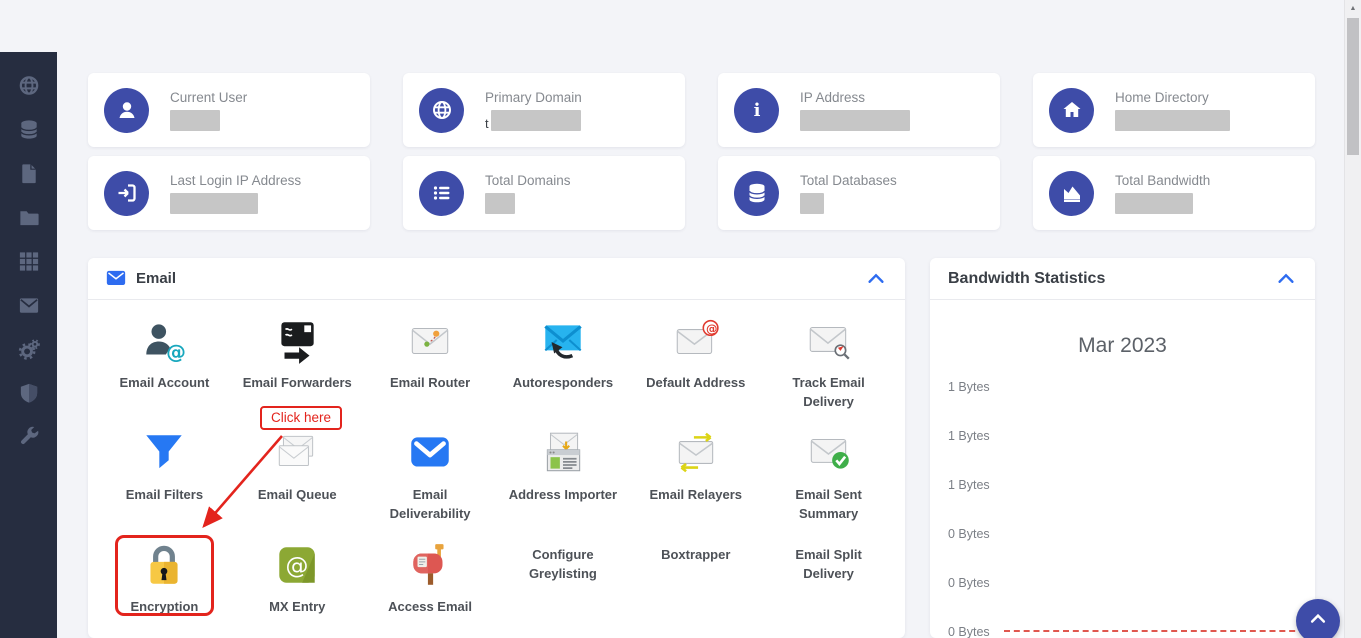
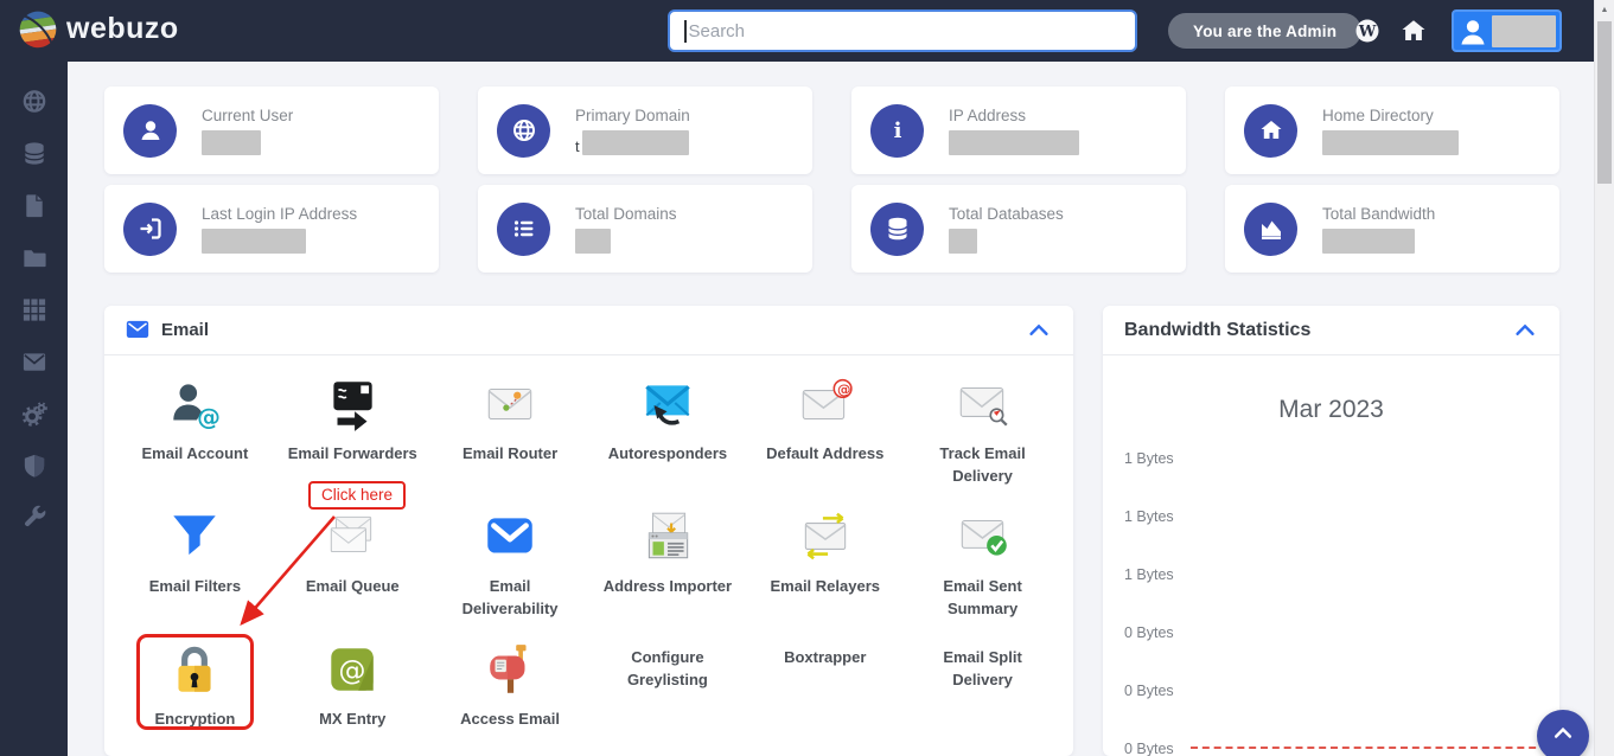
+ webuzo
+ Search
+ You are the Admin
+ W
  Current User
  Primary Domain
  t
  i
  IP Address
  Home Directory
  Last Login IP Address
  Total Domains
  Total Databases
  Total Bandwidth
  Email
  @
  Email Account
  Email Forwarders
  Email Router
  Autoresponders
  @
  Default Address
  Track Email Delivery
  Email Filters
  Email Queue
  Email Deliverability
  Address Importer
  Email Relayers
  Email Sent Summary
  Encryption
  @
  MX Entry
  Access Email
  Configure Greylisting
  Boxtrapper
  Email Split Delivery
  Click here
  Bandwidth Statistics
  Mar 2023
  1 Bytes
  1 Bytes
  1 Bytes
  0 Bytes
  0 Bytes
  0 Bytes
